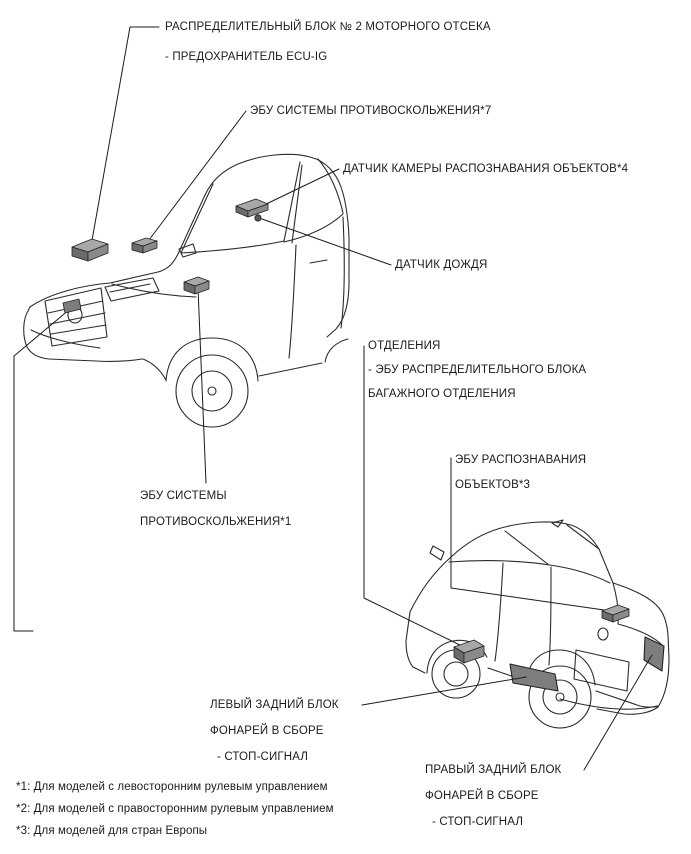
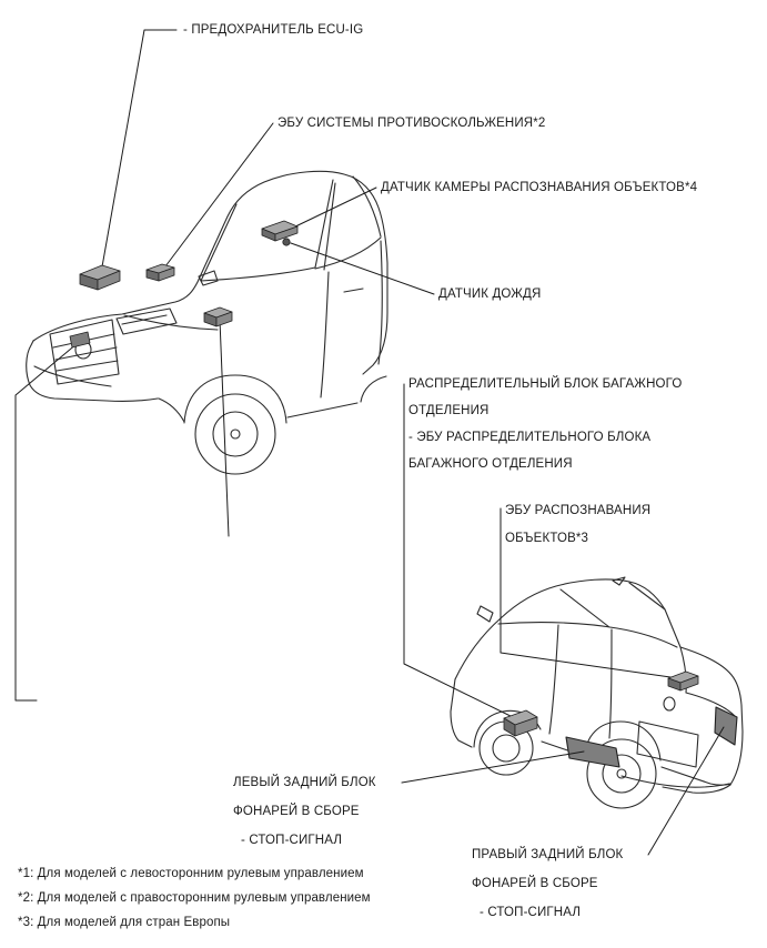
- РАСПРЕДЕЛИТЕЛЬНЫЙ БЛОК № 2 МОТОРНОГО ОТСЕКА
  - ПРЕДОХРАНИТЕЛЬ ECU-IG
- ЭБУ СИСТЕМЫ ПРОТИВОСКОЛЬЖЕНИЯ*7
+ ЭБУ СИСТЕМЫ ПРОТИВОСКОЛЬЖЕНИЯ*2
  ДАТЧИК КАМЕРЫ РАСПОЗНАВАНИЯ ОБЪЕКТОВ*4
  ДАТЧИК ДОЖДЯ
+ РАСПРЕДЕЛИТЕЛЬНЫЙ БЛОК БАГАЖНОГО
  ОТДЕЛЕНИЯ
  - ЭБУ РАСПРЕДЕЛИТЕЛЬНОГО БЛОКА
  БАГАЖНОГО ОТДЕЛЕНИЯ
  ЭБУ РАСПОЗНАВАНИЯ
  ОБЪЕКТОВ*3
- ЭБУ СИСТЕМЫ
- ПРОТИВОСКОЛЬЖЕНИЯ*1
  ЛЕВЫЙ ЗАДНИЙ БЛОК
  ФОНАРЕЙ В СБОРЕ
  - СТОП-СИГНАЛ
  ПРАВЫЙ ЗАДНИЙ БЛОК
  ФОНАРЕЙ В СБОРЕ
  - СТОП-СИГНАЛ
  *1: Для моделей с левосторонним рулевым управлением
  *2: Для моделей с правосторонним рулевым управлением
  *3: Для моделей для стран Европы
